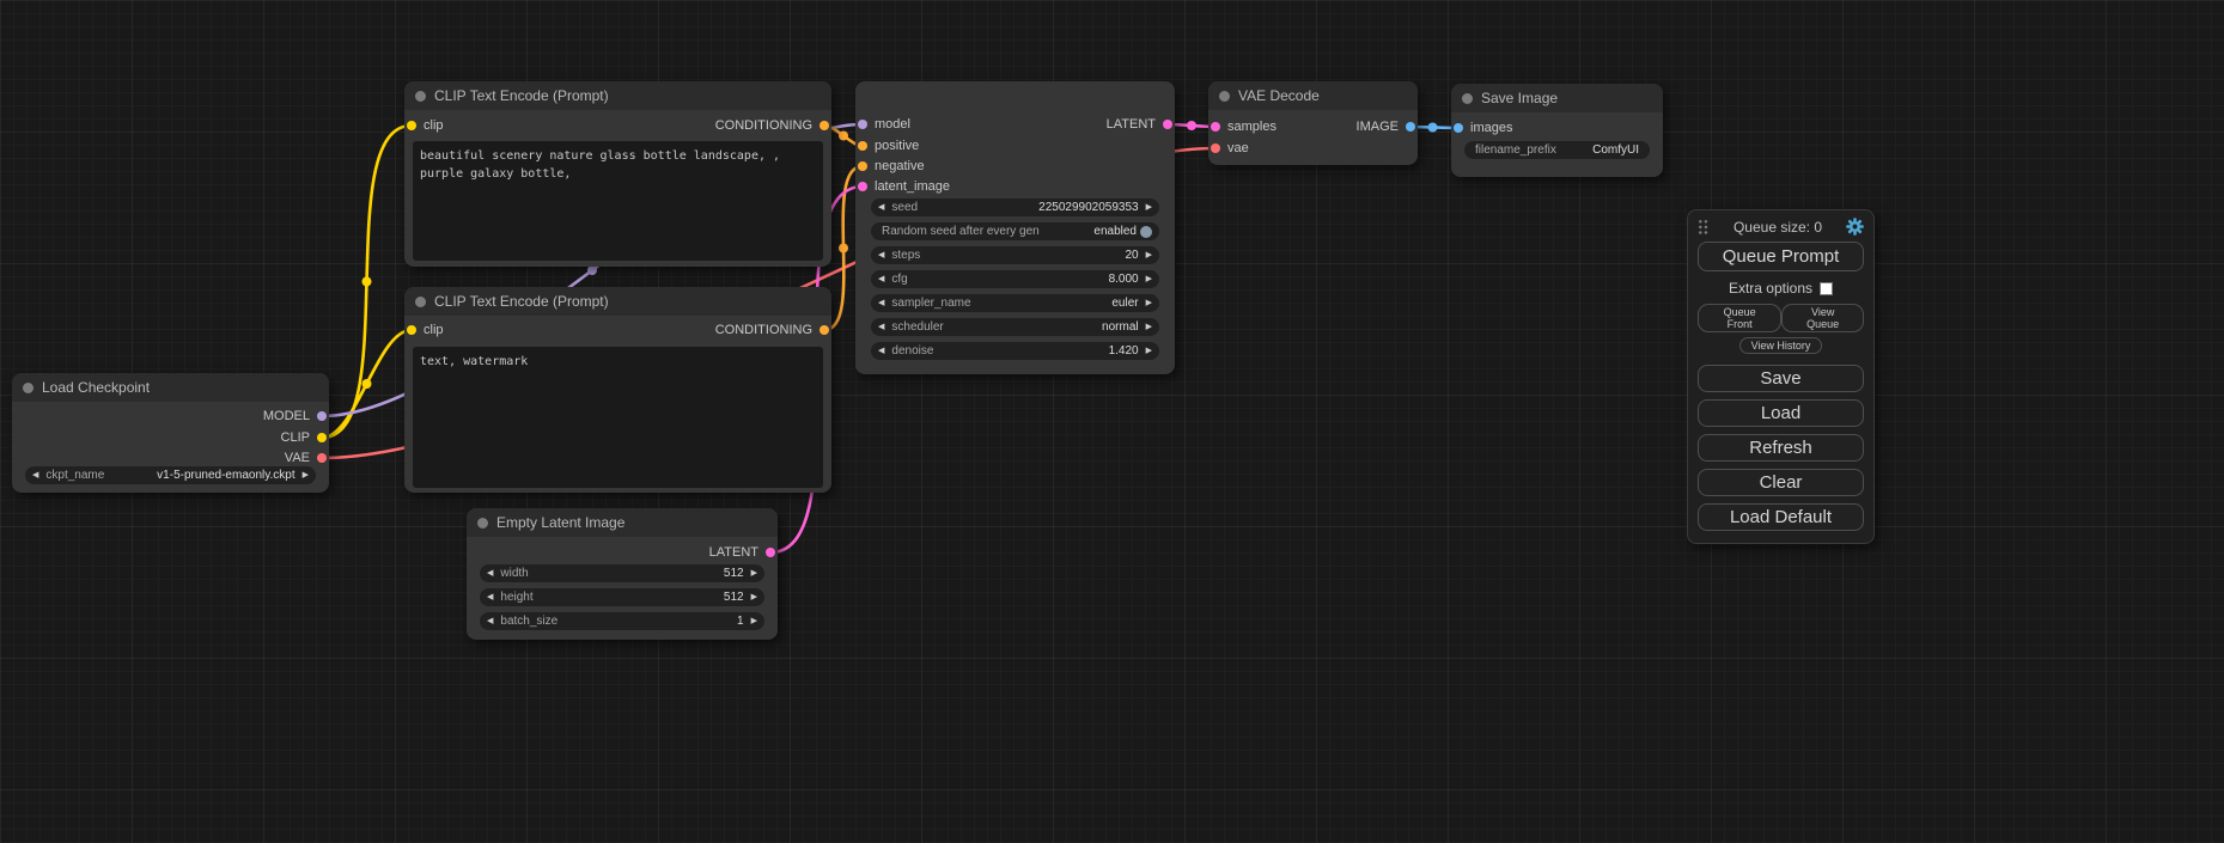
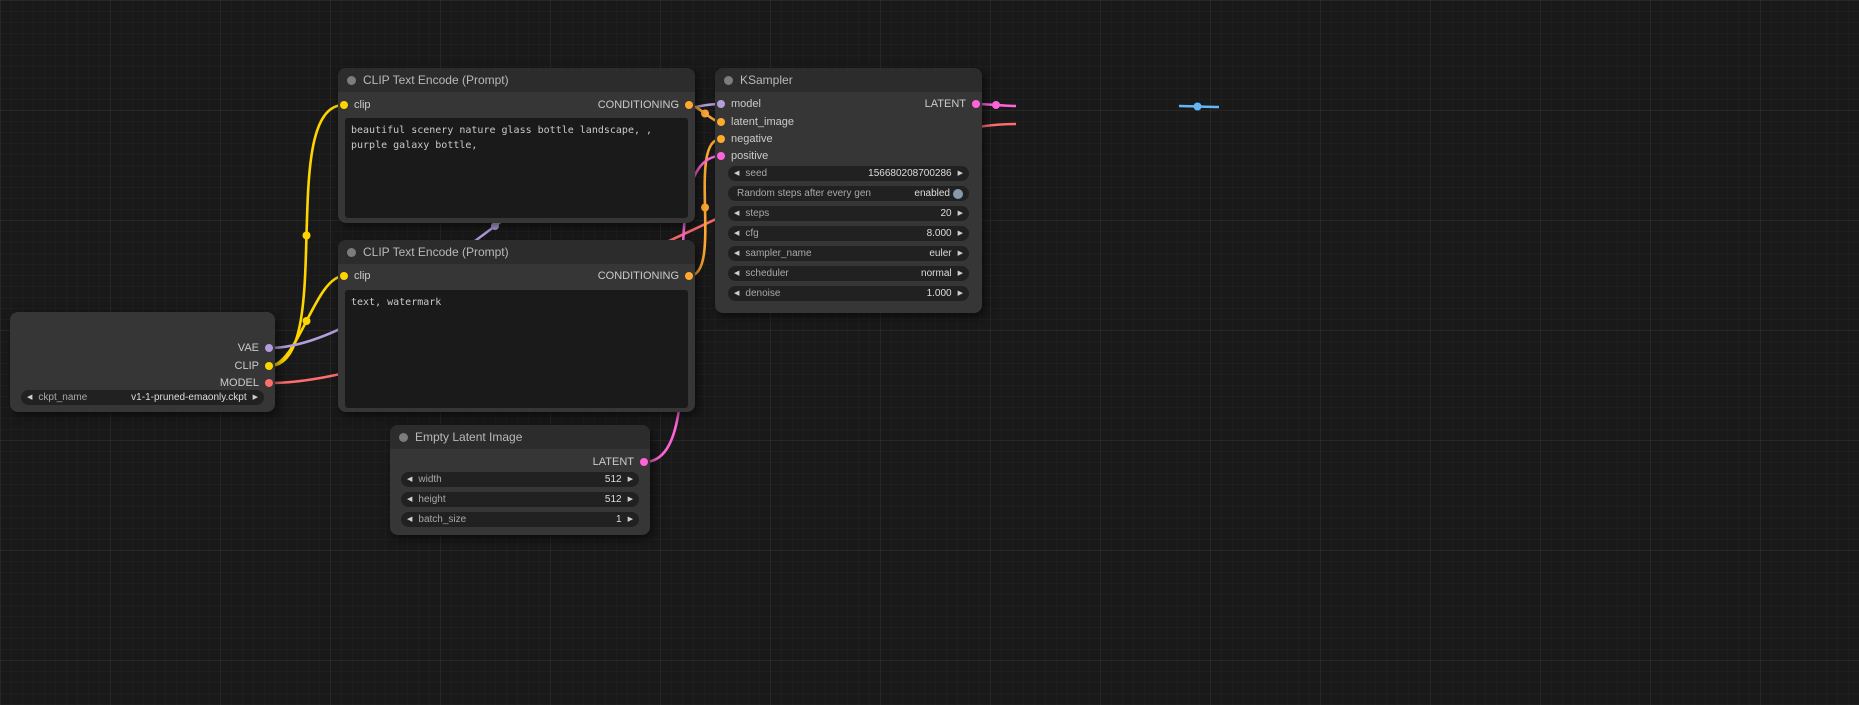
- Load Checkpoint
- MODEL
+ VAE
  CLIP
- VAE
+ MODEL
  ckpt_name
- v1-5-pruned-emaonly.ckpt
+ v1-1-pruned-emaonly.ckpt
  CLIP Text Encode (Prompt)
  clip
  CONDITIONING
  CLIP Text Encode (Prompt)
  clip
  CONDITIONING
  text, watermark
  Empty Latent Image
  LATENT
  width
  512
  height
  512
  batch_size
  1
+ KSampler
  model
  LATENT
- positive
+ latent_image
  negative
- latent_image
+ positive
  seed
- 225029902059353
+ 156680208700286
- Random seed after every gen
+ Random steps after every gen
  enabled
  steps
  20
  cfg
  8.000
  sampler_name
  euler
  scheduler
  normal
  denoise
- 1.420
+ 1.000
- VAE Decode
- samples
- IMAGE
- vae
- Save Image
- images
- filename_prefix
- ComfyUI
- Queue size: 0
- Queue Prompt
- Extra options
- Queue Front
- View Queue
- View History
- Save
- Load
- Refresh
- Clear
- Load Default
